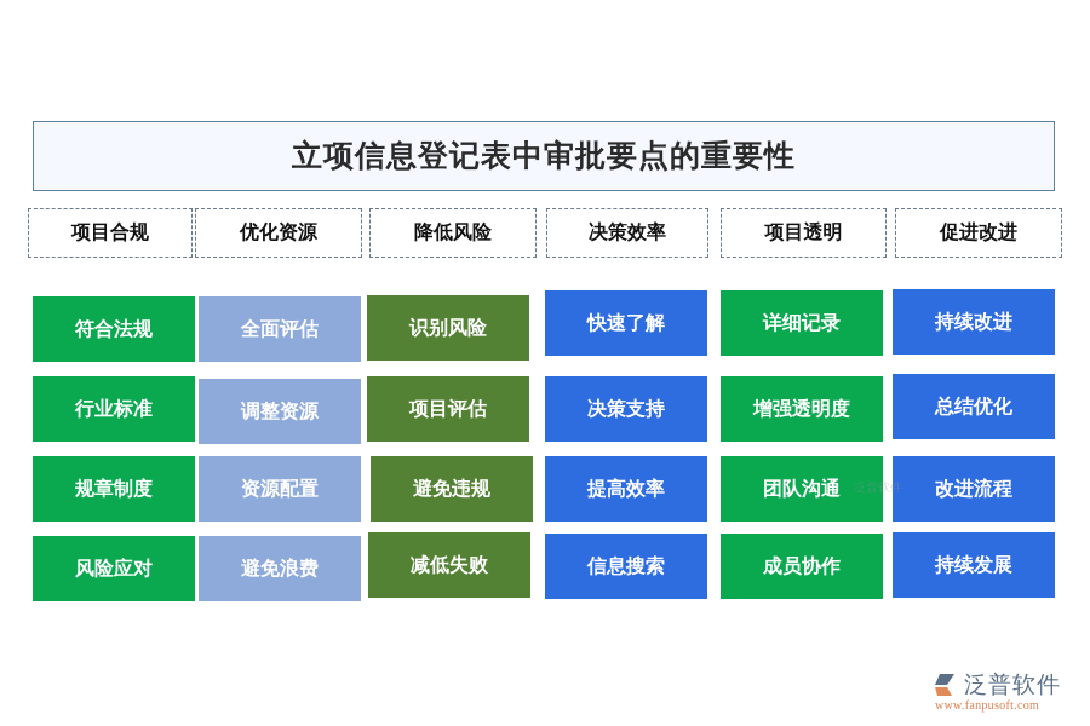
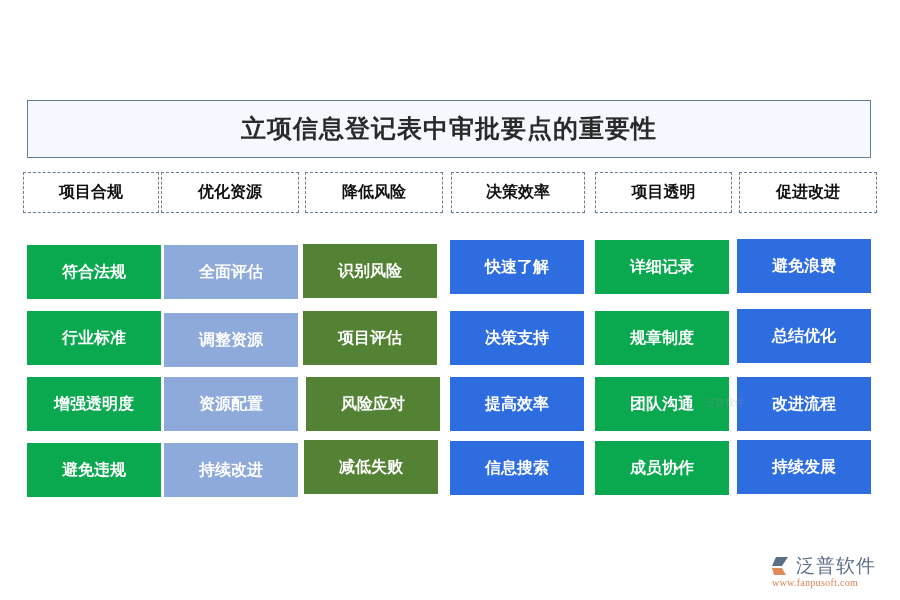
  立项信息登记表中审批要点的重要性
  项目合规
  优化资源
  降低风险
  决策效率
  项目透明
  促进改进
  符合法规
  行业标准
- 规章制度
+ 增强透明度
- 风险应对
+ 避免违规
  全面评估
  调整资源
  资源配置
- 避免浪费
+ 持续改进
  识别风险
  项目评估
- 避免违规
+ 风险应对
  减低失败
  快速了解
  决策支持
  提高效率
  信息搜索
  详细记录
- 增强透明度
+ 规章制度
  团队沟通
  成员协作
- 持续改进
+ 避免浪费
  总结优化
  改进流程
  持续发展
  泛普软件
  泛普软件
  www.fanpusoft.com
